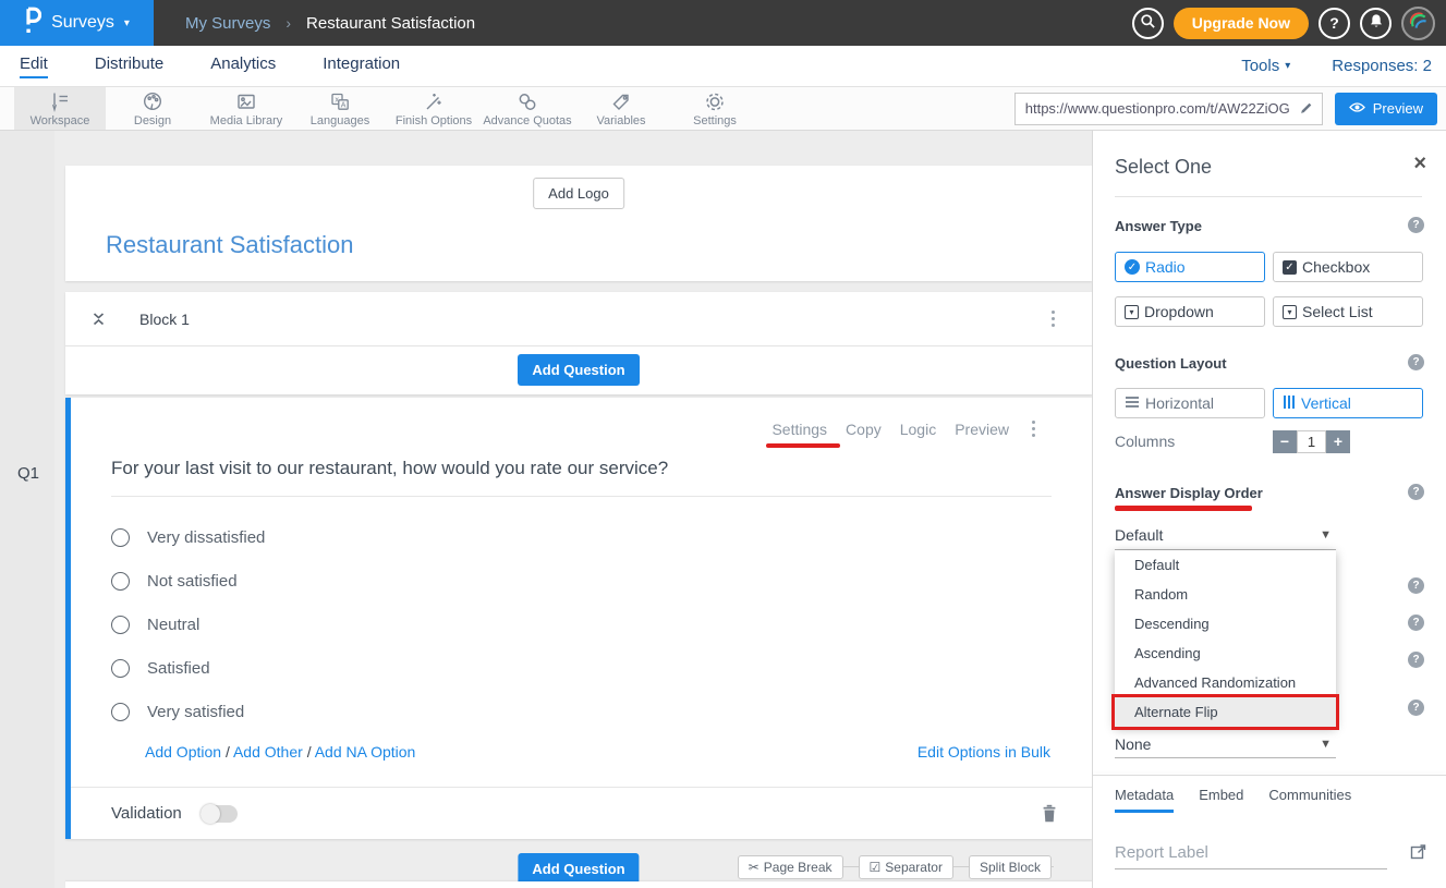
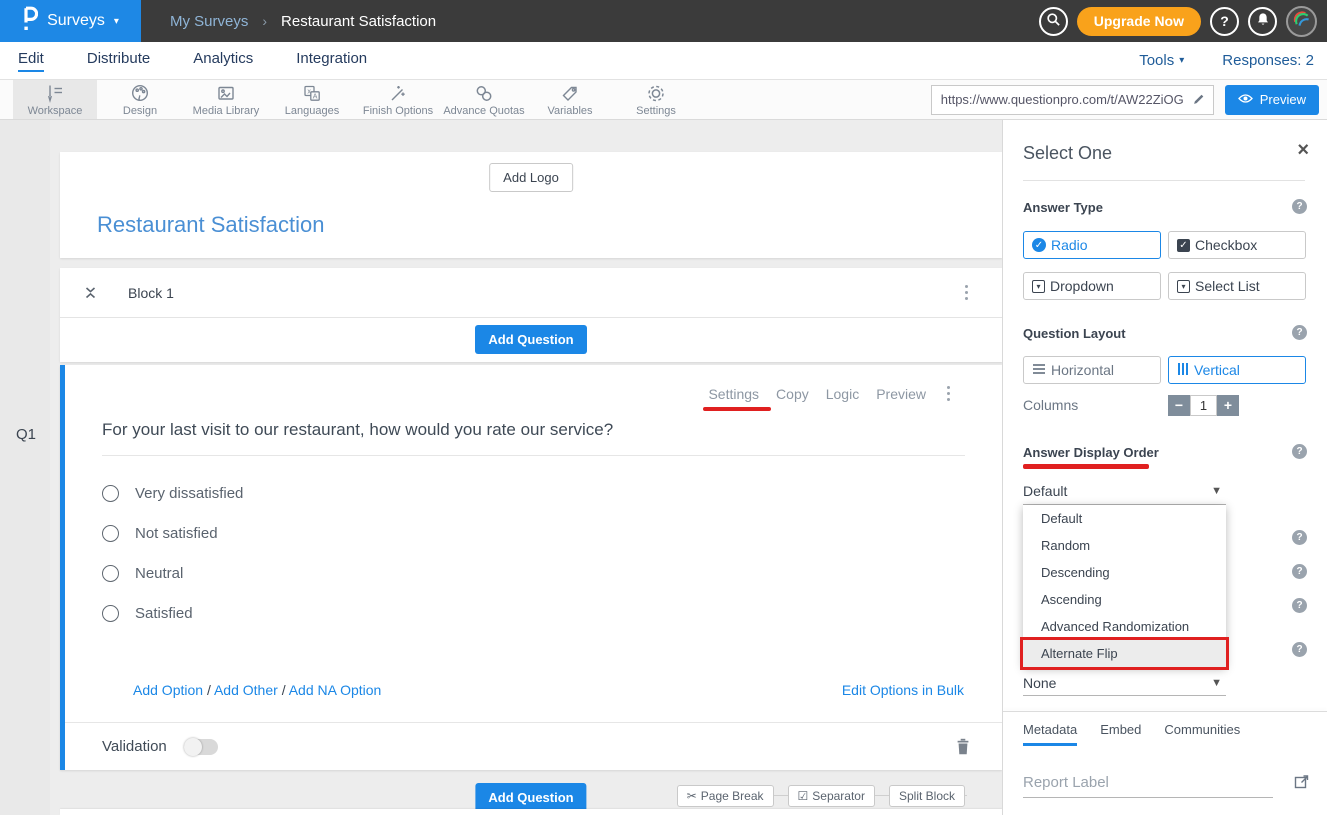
  Surveys
  ▾
  My Surveys
  ›
  Restaurant Satisfaction
  Upgrade Now
  ?
  Edit
  Distribute
  Analytics
  Integration
  Tools
  ▾
  Responses: 2
  Workspace
  Design
  Media Library
  Languages
  Finish Options
  Advance Quotas
  Variables
  Settings
  https://www.questionpro.com/t/AW22ZiOG
  Preview
  Q1
  Add Logo
  Restaurant Satisfaction
  Block 1
  Add Question
  Settings
  Copy
  Logic
  Preview
  For your last visit to our restaurant, how would you rate our service?
  Very dissatisfied
  Not satisfied
  Neutral
  Satisfied
- Very satisfied
  Add Option / Add Other / Add NA Option
  Edit Options in Bulk
  Validation
  Add Question
  ✂
  Page Break
  ☑
  Separator
  Split Block
  Select One
  ×
  Answer Type
  ?
  ✓
  Radio
  ✓
  Checkbox
  ▾
  Dropdown
  ▾
  Select List
  Question Layout
  ?
  Horizontal
  Vertical
  Columns
  −
  1
  +
  Answer Display Order
  ?
  Default
  ▼
  ?
  ?
  ?
  ?
  None
  ▼
  Default
  Random
  Descending
  Ascending
  Advanced Randomization
  Alternate Flip
  Metadata
  Embed
  Communities
  Report Label
